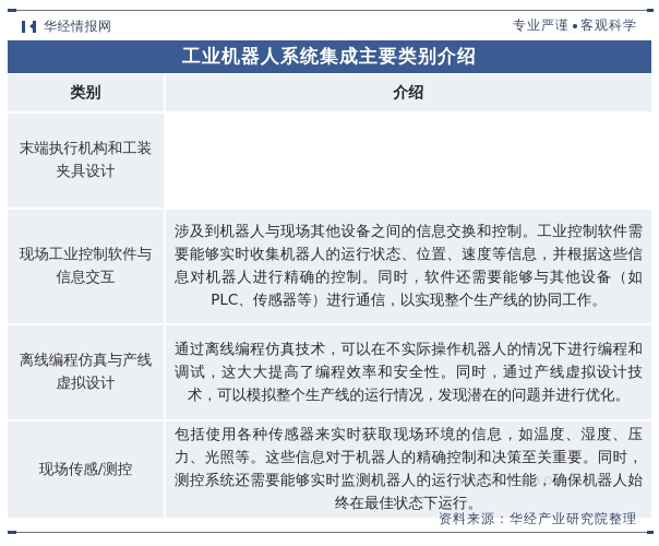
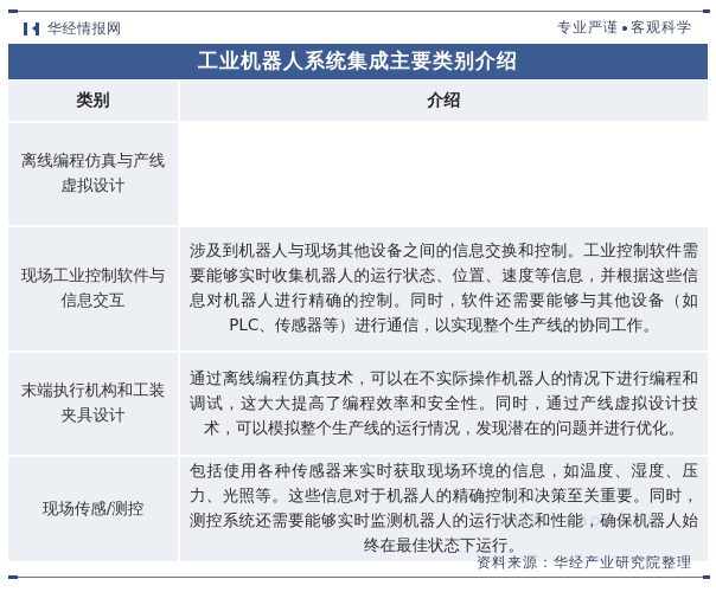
  华经情报网
  专业严谨 客观科学
  工业机器人系统集成主要类别介绍
  类别
  介绍
- 末端执行机构和工装夹具设计
+ 离线编程仿真与产线虚拟设计
  现场工业控制软件与信息交互
  涉及到机器人与现场其他设备之间的信息交换和控制。工业控制软件需要能够实时收集机器人的运行状态、位置、速度等信息，并根据这些信息对机器人进行精确的控制。同时，软件还需要能够与其他设备（如PLC、传感器等）进行通信，以实现整个生产线的协同工作。
- 离线编程仿真与产线虚拟设计
+ 末端执行机构和工装夹具设计
  通过离线编程仿真技术，可以在不实际操作机器人的情况下进行编程和调试，这大大提高了编程效率和安全性。同时，通过产线虚拟设计技术，可以模拟整个生产线的运行情况，发现潜在的问题并进行优化。
  现场传感/测控
  包括使用各种传感器来实时获取现场环境的信息，如温度、湿度、压力、光照等。这些信息对于机器人的精确控制和决策至关重要。同时，测控系统还需要能够实时监测机器人的运行状态和性能，确保机器人始终在最佳状态下运行。
  www.huaon.com
  资料来源：华经产业研究院整理
